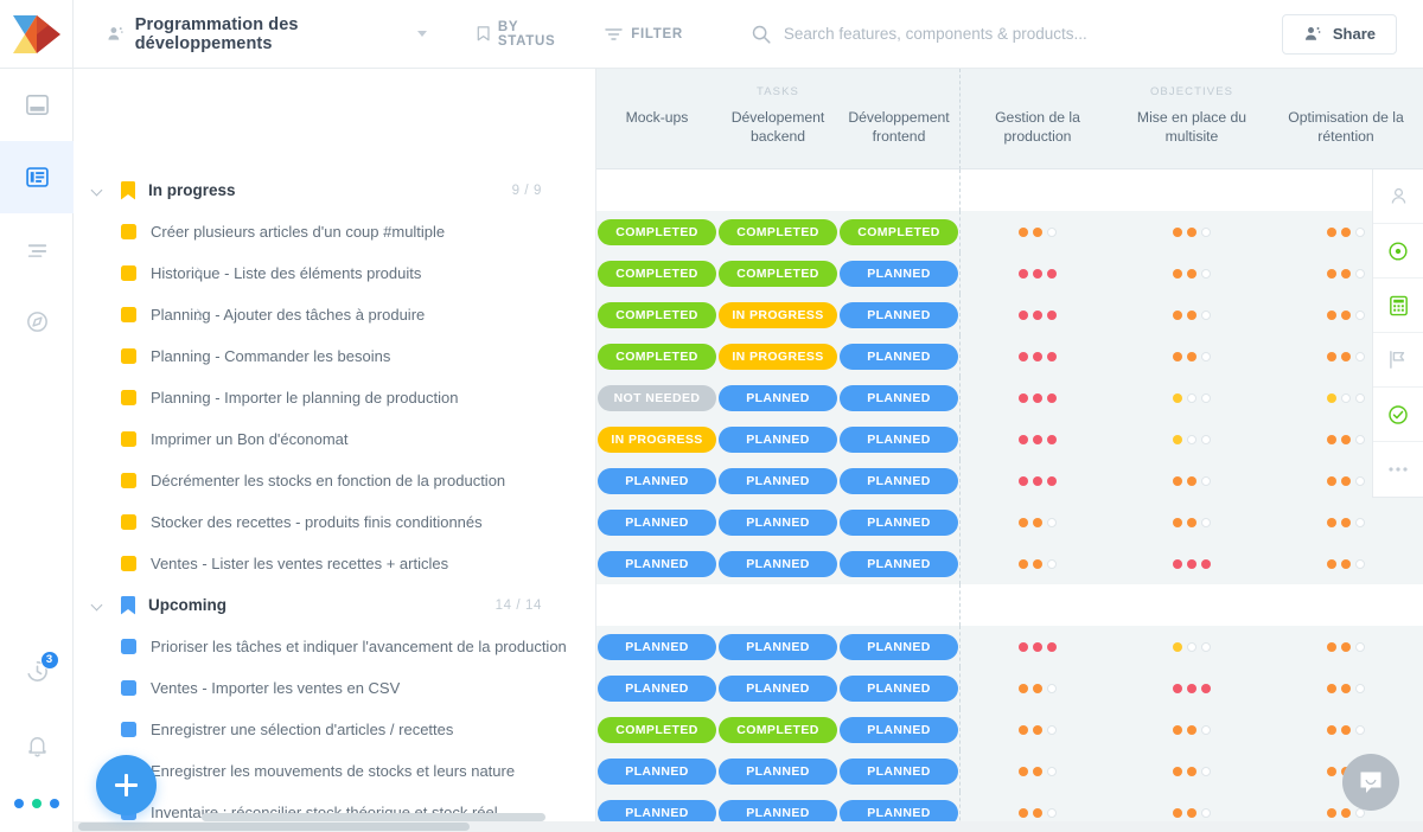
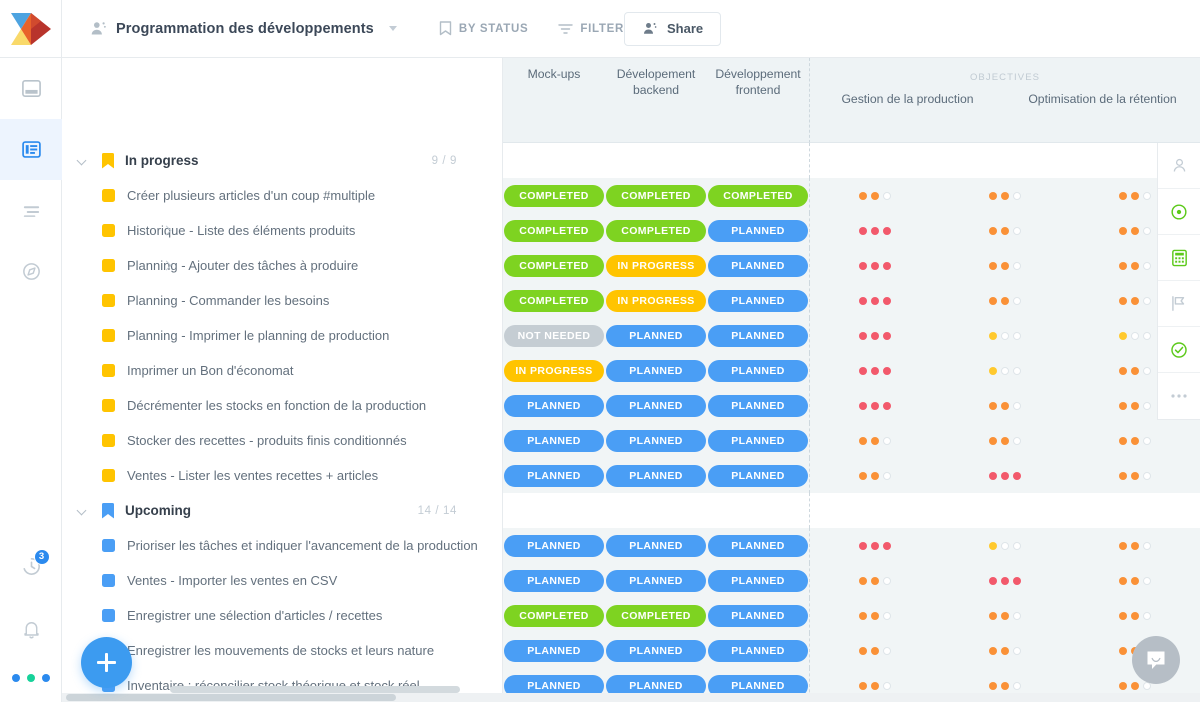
  Programmation des développements
  BY STATUS
  FILTER
- Search features, components & products...
  Share
  3
- TASKS
  Mock-ups
  Dévelopement backend
  Développement frontend
  OBJECTIVES
  Gestion de la production
- Mise en place du multisite
  Optimisation de la rétention
  In progress
  9 / 9
  Créer plusieurs articles d'un coup #multiple
  COMPLETED
  COMPLETED
  COMPLETED
  Historique - Liste des éléments produits
  COMPLETED
  COMPLETED
  PLANNED
  Planning - Ajouter des tâches à produire
  COMPLETED
  IN PROGRESS
  PLANNED
  Planning - Commander les besoins
  COMPLETED
  IN PROGRESS
  PLANNED
- Planning - Importer le planning de production
+ Planning - Imprimer le planning de production
  NOT NEEDED
  PLANNED
  PLANNED
  Imprimer un Bon d'économat
  IN PROGRESS
  PLANNED
  PLANNED
  Décrémenter les stocks en fonction de la production
  PLANNED
  PLANNED
  PLANNED
  Stocker des recettes - produits finis conditionnés
  PLANNED
  PLANNED
  PLANNED
  Ventes - Lister les ventes recettes + articles
  PLANNED
  PLANNED
  PLANNED
  Upcoming
  14 / 14
  Prioriser les tâches et indiquer l'avancement de la production
  PLANNED
  PLANNED
  PLANNED
  Ventes - Importer les ventes en CSV
  PLANNED
  PLANNED
  PLANNED
  Enregistrer une sélection d'articles / recettes
  COMPLETED
  COMPLETED
  PLANNED
  Enregistrer les mouvements de stocks et leurs nature
  PLANNED
  PLANNED
  PLANNED
  PLANNED
  PLANNED
  PLANNED
